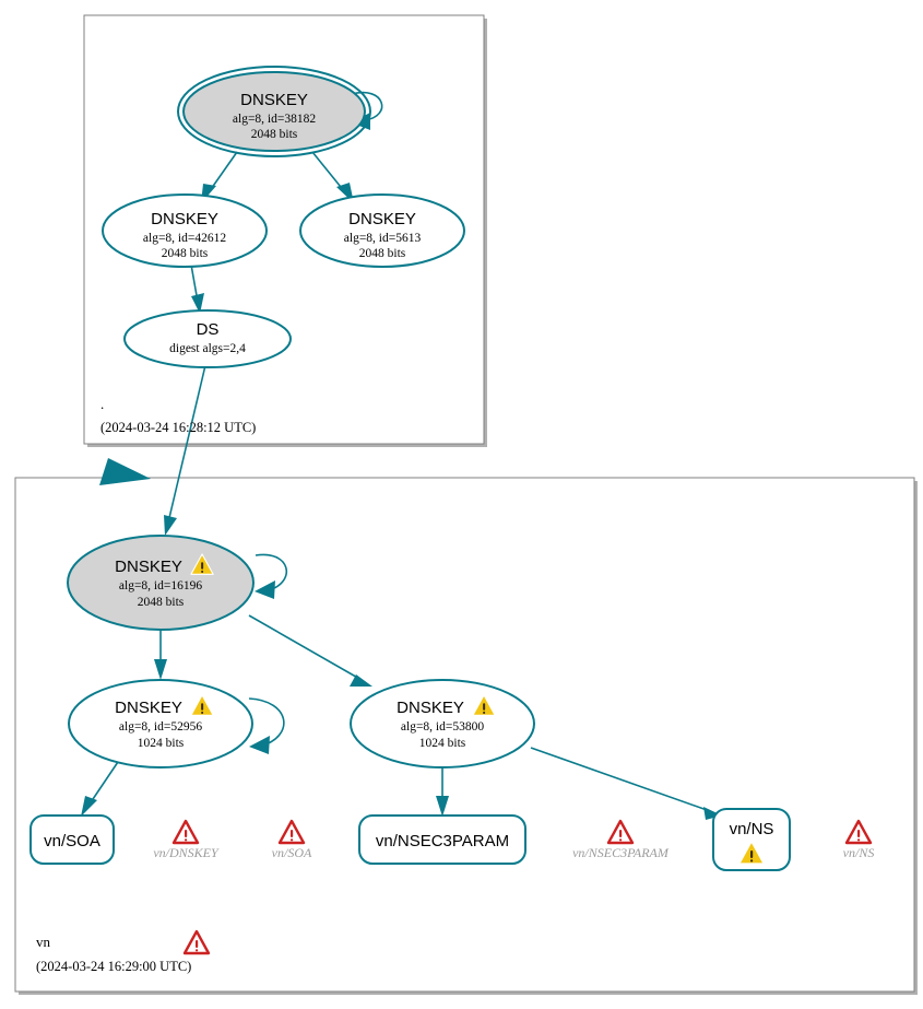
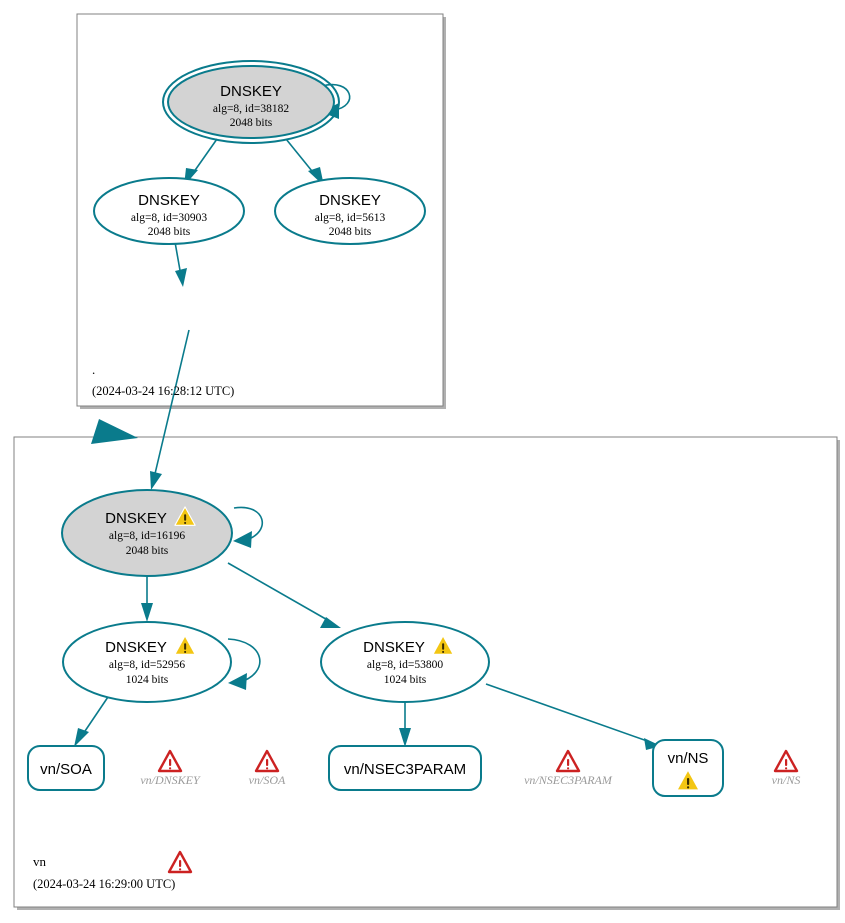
  DNSKEY
  alg=8, id=38182
  2048 bits
  DNSKEY
- alg=8, id=42612
+ alg=8, id=30903
  2048 bits
  DNSKEY
  alg=8, id=5613
  2048 bits
- DS
- digest algs=2,4
  .
  (2024-03-24 16:28:12 UTC)
  DNSKEY
  alg=8, id=16196
  2048 bits
  DNSKEY
  alg=8, id=52956
  1024 bits
  DNSKEY
  alg=8, id=53800
  1024 bits
  vn/SOA
  vn/NSEC3PARAM
  vn/NS
  vn/DNSKEY
  vn/SOA
  vn/NSEC3PARAM
  vn/NS
  vn
  (2024-03-24 16:29:00 UTC)
